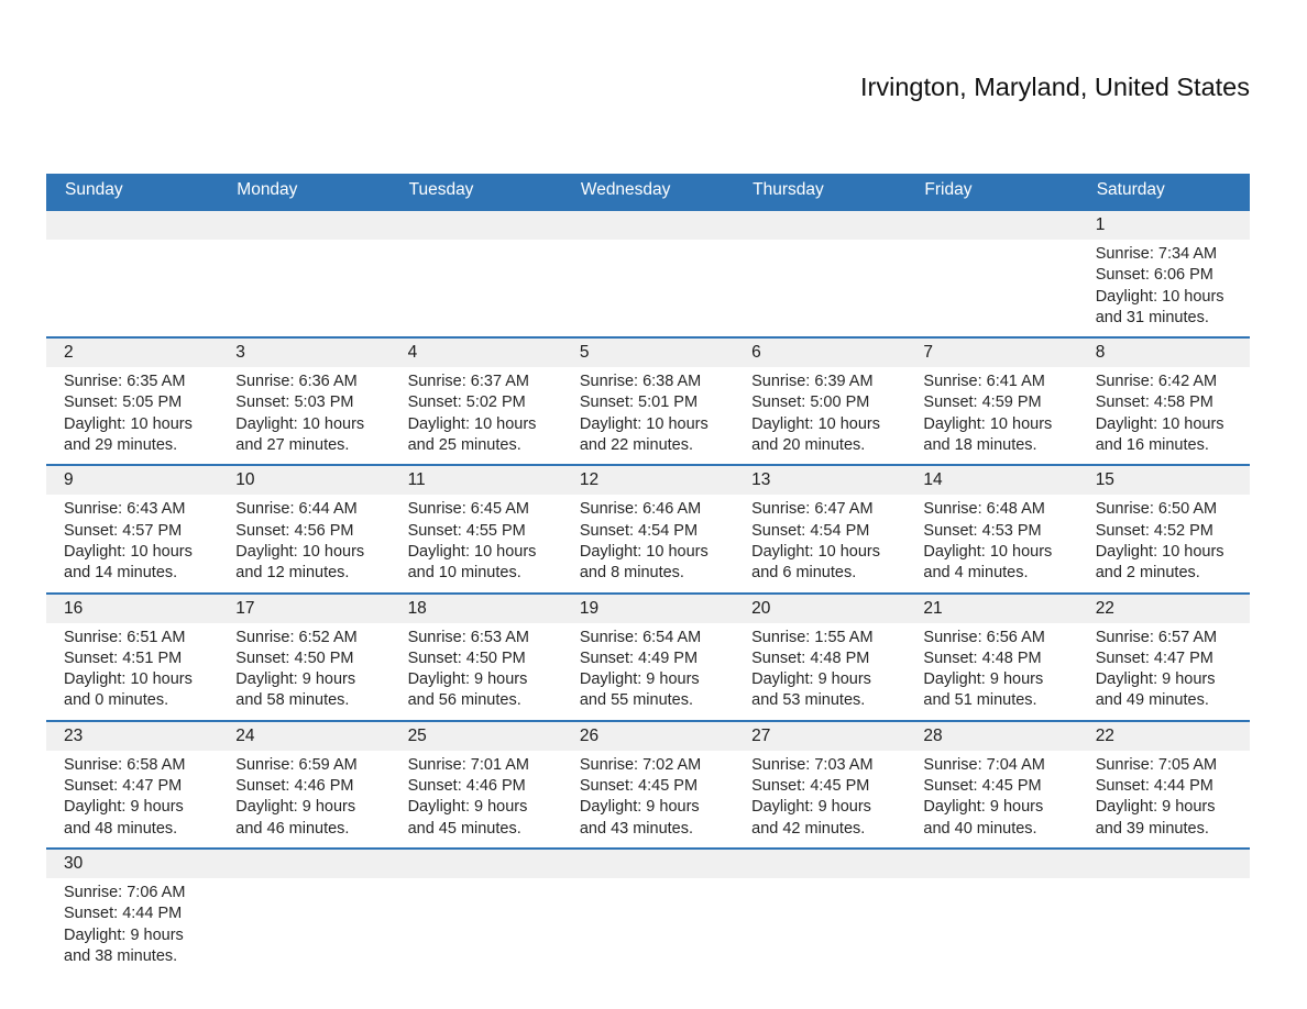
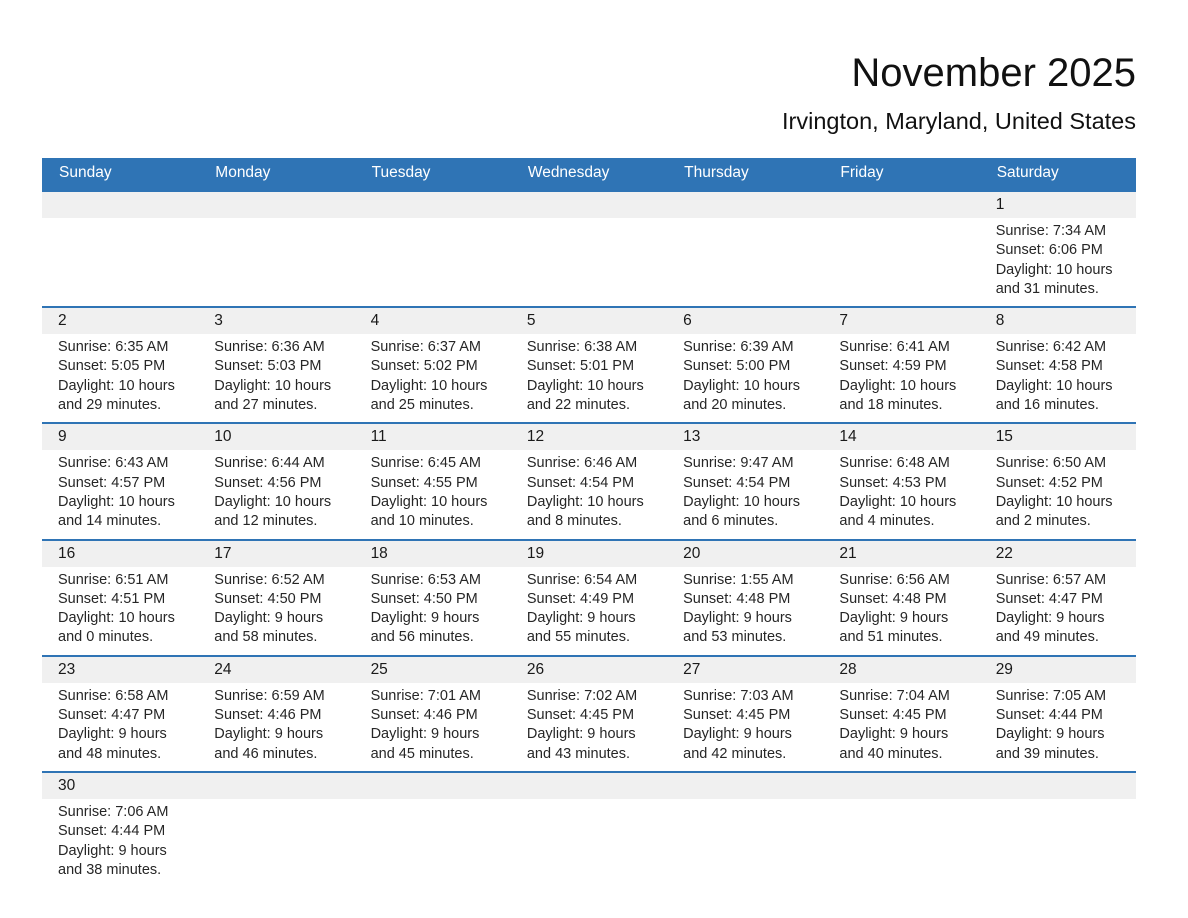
+ November 2025
  Irvington, Maryland, United States
  Sunday	Monday	Tuesday	Wednesday	Thursday	Friday	Saturday
  						1Sunrise: 7:34 AMSunset: 6:06 PMDaylight: 10 hoursand 31 minutes.
  2Sunrise: 6:35 AMSunset: 5:05 PMDaylight: 10 hoursand 29 minutes.	3Sunrise: 6:36 AMSunset: 5:03 PMDaylight: 10 hoursand 27 minutes.	4Sunrise: 6:37 AMSunset: 5:02 PMDaylight: 10 hoursand 25 minutes.	5Sunrise: 6:38 AMSunset: 5:01 PMDaylight: 10 hoursand 22 minutes.	6Sunrise: 6:39 AMSunset: 5:00 PMDaylight: 10 hoursand 20 minutes.	7Sunrise: 6:41 AMSunset: 4:59 PMDaylight: 10 hoursand 18 minutes.	8Sunrise: 6:42 AMSunset: 4:58 PMDaylight: 10 hoursand 16 minutes.
- 9Sunrise: 6:43 AMSunset: 4:57 PMDaylight: 10 hoursand 14 minutes.	10Sunrise: 6:44 AMSunset: 4:56 PMDaylight: 10 hoursand 12 minutes.	11Sunrise: 6:45 AMSunset: 4:55 PMDaylight: 10 hoursand 10 minutes.	12Sunrise: 6:46 AMSunset: 4:54 PMDaylight: 10 hoursand 8 minutes.	13Sunrise: 6:47 AMSunset: 4:54 PMDaylight: 10 hoursand 6 minutes.	14Sunrise: 6:48 AMSunset: 4:53 PMDaylight: 10 hoursand 4 minutes.	15Sunrise: 6:50 AMSunset: 4:52 PMDaylight: 10 hoursand 2 minutes.
+ 9Sunrise: 6:43 AMSunset: 4:57 PMDaylight: 10 hoursand 14 minutes.	10Sunrise: 6:44 AMSunset: 4:56 PMDaylight: 10 hoursand 12 minutes.	11Sunrise: 6:45 AMSunset: 4:55 PMDaylight: 10 hoursand 10 minutes.	12Sunrise: 6:46 AMSunset: 4:54 PMDaylight: 10 hoursand 8 minutes.	13Sunrise: 9:47 AMSunset: 4:54 PMDaylight: 10 hoursand 6 minutes.	14Sunrise: 6:48 AMSunset: 4:53 PMDaylight: 10 hoursand 4 minutes.	15Sunrise: 6:50 AMSunset: 4:52 PMDaylight: 10 hoursand 2 minutes.
  16Sunrise: 6:51 AMSunset: 4:51 PMDaylight: 10 hoursand 0 minutes.	17Sunrise: 6:52 AMSunset: 4:50 PMDaylight: 9 hoursand 58 minutes.	18Sunrise: 6:53 AMSunset: 4:50 PMDaylight: 9 hoursand 56 minutes.	19Sunrise: 6:54 AMSunset: 4:49 PMDaylight: 9 hoursand 55 minutes.	20Sunrise: 1:55 AMSunset: 4:48 PMDaylight: 9 hoursand 53 minutes.	21Sunrise: 6:56 AMSunset: 4:48 PMDaylight: 9 hoursand 51 minutes.	22Sunrise: 6:57 AMSunset: 4:47 PMDaylight: 9 hoursand 49 minutes.
- 23Sunrise: 6:58 AMSunset: 4:47 PMDaylight: 9 hoursand 48 minutes.	24Sunrise: 6:59 AMSunset: 4:46 PMDaylight: 9 hoursand 46 minutes.	25Sunrise: 7:01 AMSunset: 4:46 PMDaylight: 9 hoursand 45 minutes.	26Sunrise: 7:02 AMSunset: 4:45 PMDaylight: 9 hoursand 43 minutes.	27Sunrise: 7:03 AMSunset: 4:45 PMDaylight: 9 hoursand 42 minutes.	28Sunrise: 7:04 AMSunset: 4:45 PMDaylight: 9 hoursand 40 minutes.	22Sunrise: 7:05 AMSunset: 4:44 PMDaylight: 9 hoursand 39 minutes.
+ 23Sunrise: 6:58 AMSunset: 4:47 PMDaylight: 9 hoursand 48 minutes.	24Sunrise: 6:59 AMSunset: 4:46 PMDaylight: 9 hoursand 46 minutes.	25Sunrise: 7:01 AMSunset: 4:46 PMDaylight: 9 hoursand 45 minutes.	26Sunrise: 7:02 AMSunset: 4:45 PMDaylight: 9 hoursand 43 minutes.	27Sunrise: 7:03 AMSunset: 4:45 PMDaylight: 9 hoursand 42 minutes.	28Sunrise: 7:04 AMSunset: 4:45 PMDaylight: 9 hoursand 40 minutes.	29Sunrise: 7:05 AMSunset: 4:44 PMDaylight: 9 hoursand 39 minutes.
  30Sunrise: 7:06 AMSunset: 4:44 PMDaylight: 9 hoursand 38 minutes.
